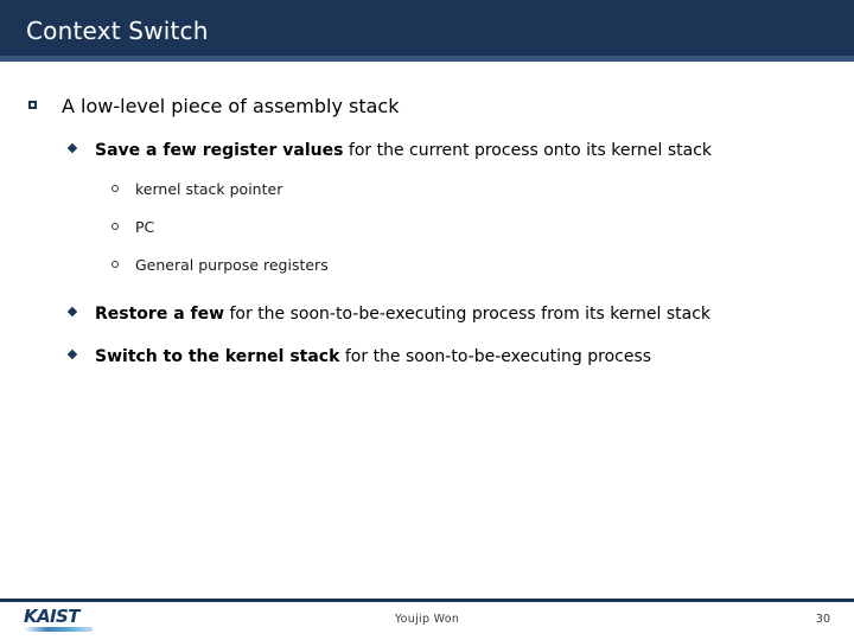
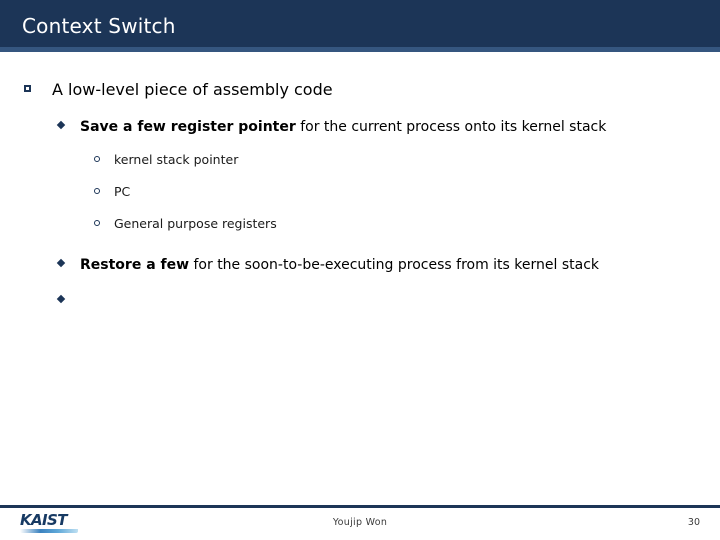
  Context Switch
- A low-level piece of assembly stack
+ A low-level piece of assembly code
- Save a few register values for the current process onto its kernel stack
+ Save a few register pointer for the current process onto its kernel stack
  kernel stack pointer
  PC
  General purpose registers
  Restore a few for the soon-to-be-executing process from its kernel stack
- Switch to the kernel stack for the soon-to-be-executing process
  KAIST
  Youjip Won
  30
